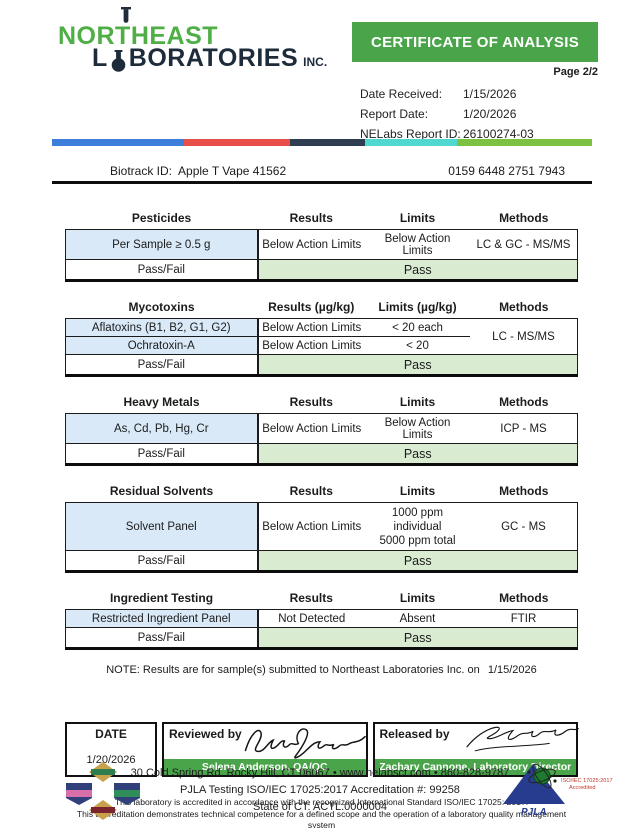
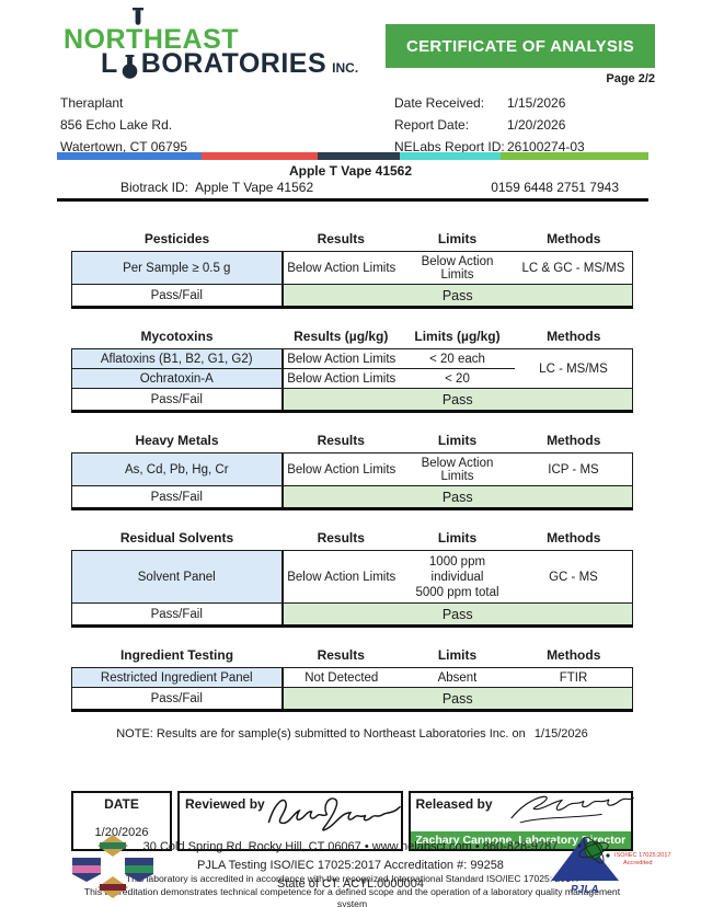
  NORTHEAST
  L
  BORATORIES
  INC.
  CERTIFICATE OF ANALYSIS
  Page 2/2
+ Theraplant
+ 856 Echo Lake Rd.
+ Watertown, CT 06795
  Date Received:
  1/15/2026
  Report Date:
  1/20/2026
  NELabs Report ID:
  26100274-03
+ Apple T Vape 41562
  Biotrack ID: Apple T Vape 41562
  0159 6448 2751 7943
  Pesticides	Results	Limits	Methods
  Per Sample ≥ 0.5 g	Below Action Limits	Below Action Limits	LC & GC - MS/MS
  Pass/Fail	Pass
  Mycotoxins	Results (µg/kg)	Limits (µg/kg)	Methods
  Aflatoxins (B1, B2, G1, G2)	Below Action Limits	< 20 each	LC - MS/MS
  Ochratoxin-A	Below Action Limits	< 20
  Pass/Fail	Pass
  Heavy Metals	Results	Limits	Methods
  As, Cd, Pb, Hg, Cr	Below Action Limits	Below Action Limits	ICP - MS
  Pass/Fail	Pass
  Residual Solvents	Results	Limits	Methods
  Solvent Panel	Below Action Limits	1000 ppm individual 5000 ppm total	GC - MS
  Pass/Fail	Pass
  Ingredient Testing	Results	Limits	Methods
  Restricted Ingredient Panel	Not Detected	Absent	FTIR
  Pass/Fail	Pass
  NOTE: Results are for sample(s) submitted to Northeast Laboratories Inc. on 1/15/2026
  DATE
  1/20/2026
  Reviewed by
- Selena Anderson, QA/QC
  Released by
  Zachary Cannone, Laboratoryrector
  T laboratory is accredited in accordance with the recognized International Standard ISO/IEC 17025:
  Thiseditation demonstrates technical competence for a defined scope and the operation of a laboratory quality management system
  30 Cold Spring Rd. Rocky Hill, CT 06067 • www.nelabsct.com • 860-828-9787
  PJLA Testing ISO/IEC 17025:2017 Accreditation #: 99258
  State of CT: ACTL.0000004
  PJLA
